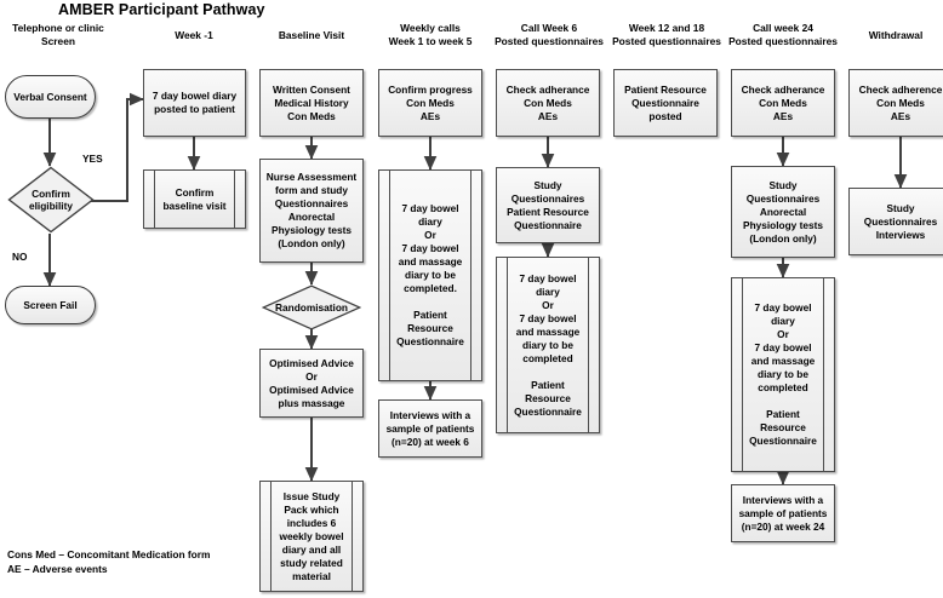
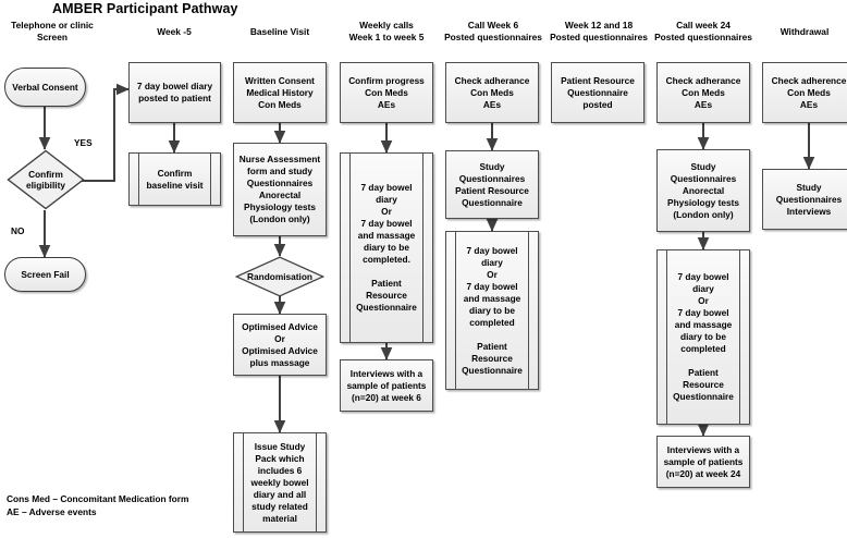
  AMBER Participant Pathway
  Telephone or clinic
  Screen
- Week -1
+ Week -5
  Baseline Visit
  Weekly calls
  Week 1 to week 5
  Call Week 6
  Posted questionnaires
  Week 12 and 18
  Posted questionnaires
  Call week 24
  Posted questionnaires
  Withdrawal
  Verbal Consent
  Confirm
  eligibility
  Screen Fail
  YES
  NO
  7 day bowel diary
  posted to patient
  Confirm
  baseline visit
  Written Consent
  Medical History
  Con Meds
  Nurse Assessment
  form and study
  Questionnaires
  Anorectal
  Physiology tests
  (London only)
  Randomisation
  Optimised Advice
  Or
  Optimised Advice
  plus massage
  Issue Study
  Pack which
  includes 6
  weekly bowel
  diary and all
  study related
  material
  Confirm progress
  Con Meds
  AEs
  7 day bowel
  diary
  Or
  7 day bowel
  and massage
  diary to be
  completed.
  Patient
  Resource
  Questionnaire
  Interviews with a
  sample of patients
  (n=20) at week 6
  Check adherance
  Con Meds
  AEs
  Study
  Questionnaires
  Patient Resource
  Questionnaire
  7 day bowel
  diary
  Or
  7 day bowel
  and massage
  diary to be
  completed
  Patient
  Resource
  Questionnaire
  Patient Resource
  Questionnaire
  posted
  Check adherance
  Con Meds
  AEs
  Study
  Questionnaires
  Anorectal
  Physiology tests
  (London only)
  7 day bowel
  diary
  Or
  7 day bowel
  and massage
  diary to be
  completed
  Patient
  Resource
  Questionnaire
  Interviews with a
  sample of patients
  (n=20) at week 24
  Check adherence
  Con Meds
  AEs
  Study
  Questionnaires
  Interviews
  Cons Med – Concomitant Medication form
  AE – Adverse events
